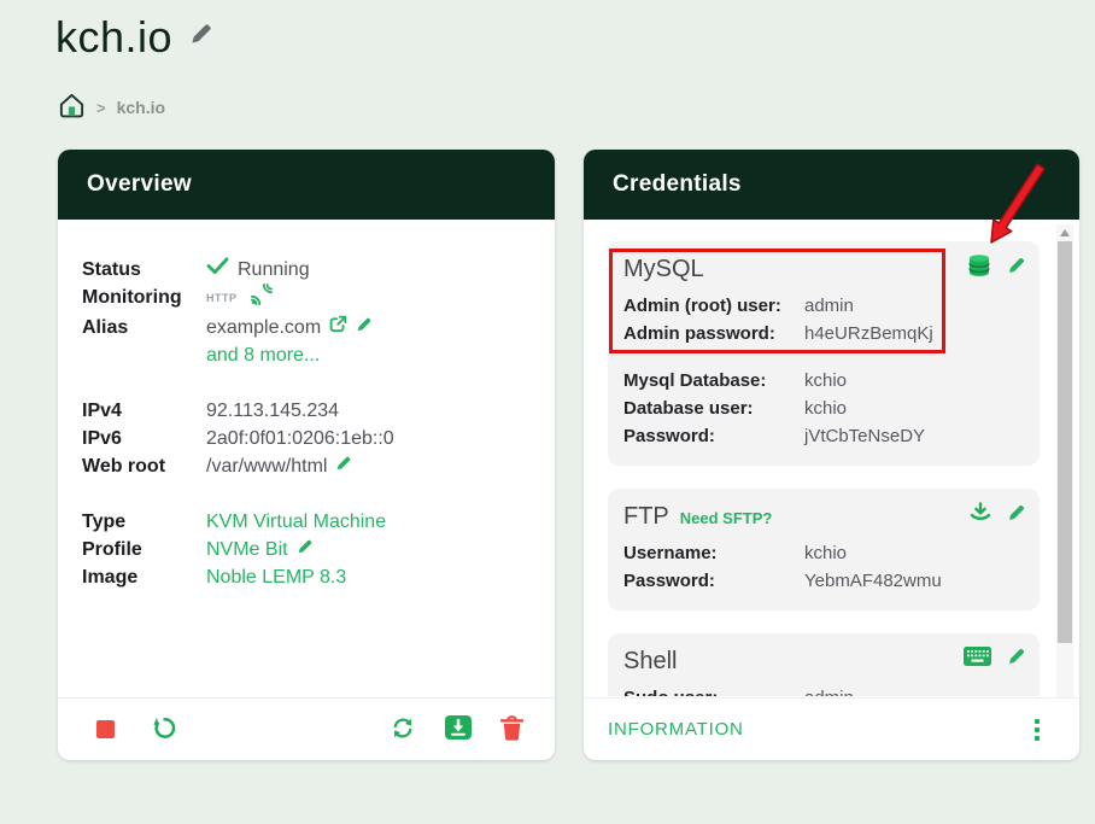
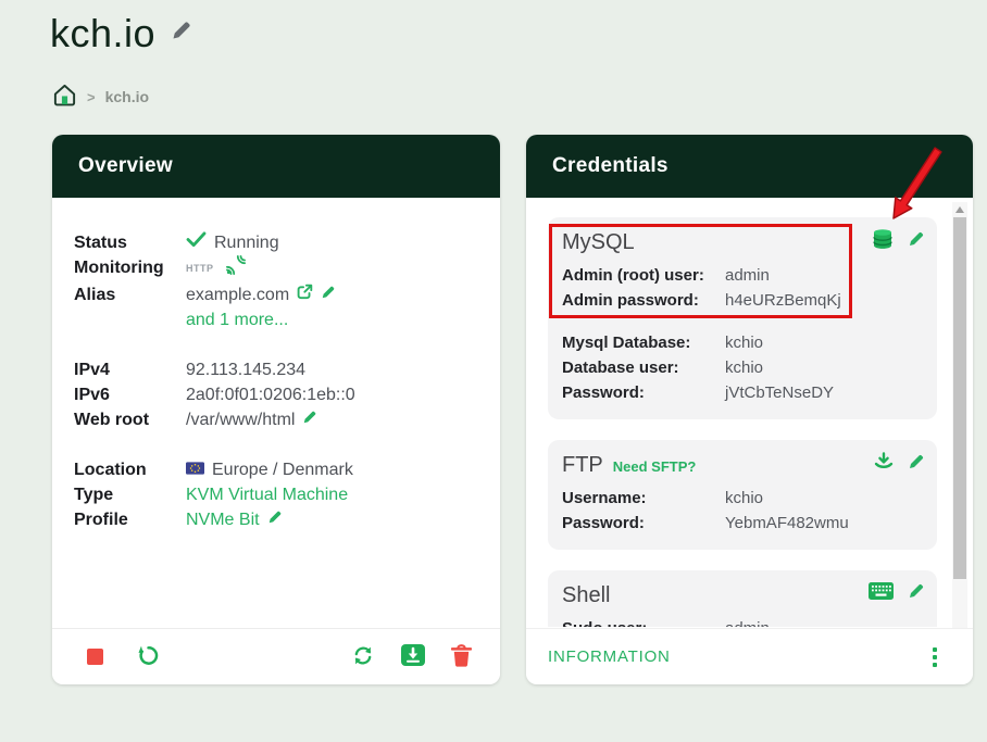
  kch.io
  >
  kch.io
  Overview
  Status
  Running
  Monitoring
  HTTP
  Alias
  example.com
- and 8 more...
+ and 1 more...
  IPv4
  92.113.145.234
  IPv6
  2a0f:0f01:0206:1eb::0
  Web root
  /var/www/html
+ Location
+ Europe / Denmark
  Type
  KVM Virtual Machine
  Profile
  NVMe Bit
- Image
- Noble LEMP 8.3
  Credentials
  MySQL
  Admin (root) user:
  admin
  Admin password:
  h4eURzBemqKj
  Mysql Database:
  kchio
  Database user:
  kchio
  Password:
  jVtCbTeNseDY
  FTP
  Need SFTP?
  Username:
  kchio
  Password:
  YebmAF482wmu
  Shell
  INFORMATION
